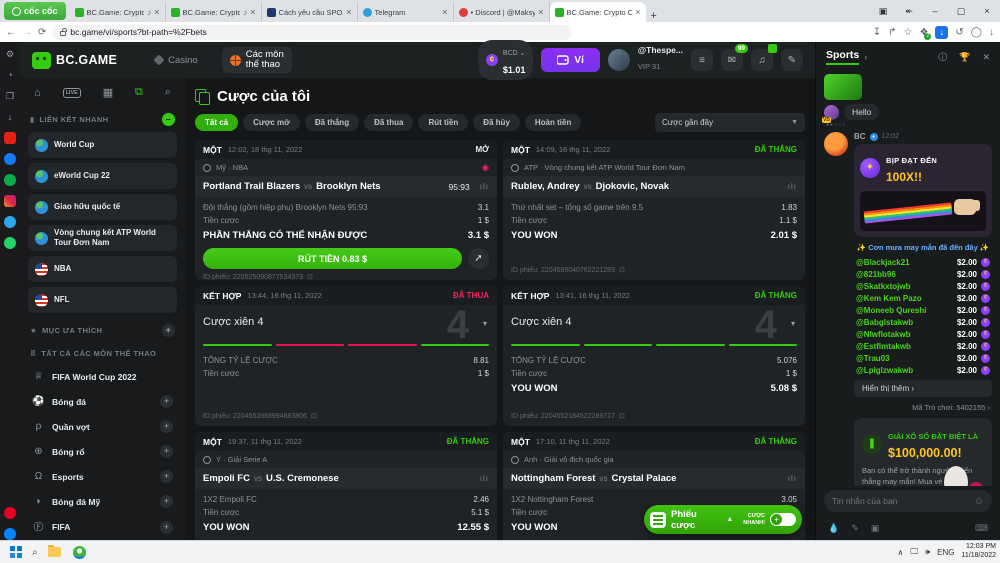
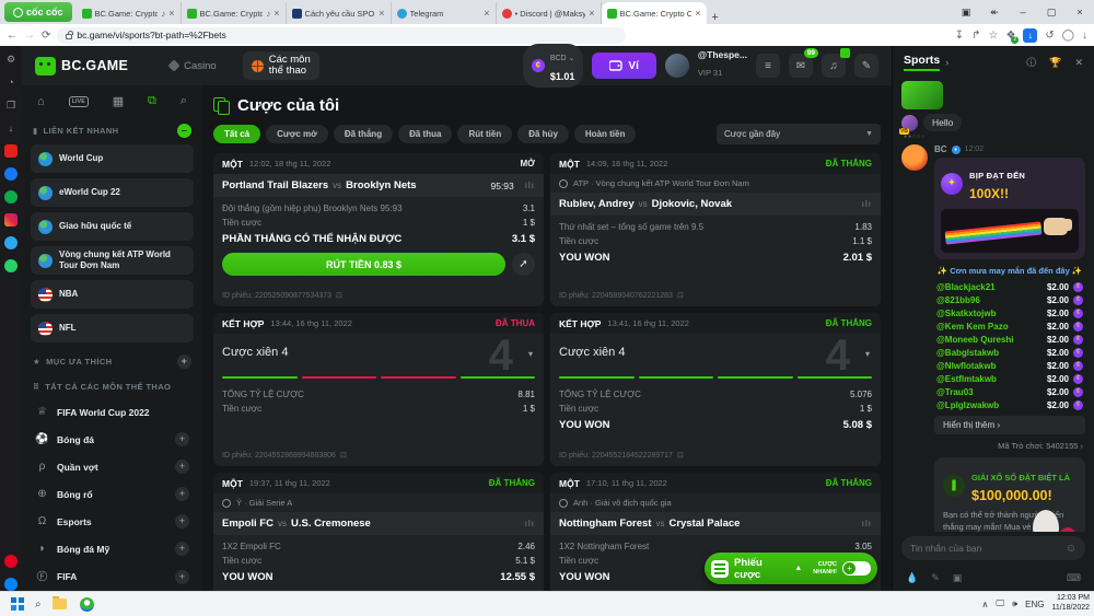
  cốc cốc
  BC.Game: Crypto
  ♪
  ×
  BC.Game: Crypto
  ♪
  ×
  ×
  Telegram
  ×
  • Discord | @Maksy
  ×
  ×
  +
  ▣
  ↞
  –
  ▢
  ×
  ←
  →
  ⟳
  bc.game/vi/sports?bt-path=%2Fbets
  ↧
  ↱
  ☆
  ❖
  ↓
  ↺
  ◯
  ↓
  ⚙
  ◔
  ❒
  ↓
  BC.GAME
  Casino
  Các môn
  thể thao
  ¢
  $1.01
  Ví
  @Thespe...
  VIP 31
  ≡
  ✉
  ♫
  ✎
  ⌂
  ▦
  ⧉
  ⌕
  ▮
  LIÊN KẾT NHANH
  –
  World Cup
  eWorld Cup 22
  Giao hữu quốc tế
  Vòng chung kết ATP World Tour Đơn Nam
  NBA
  NFL
  ★
  MỤC ƯA THÍCH
  +
  ⠿
  TẤT CẢ CÁC MÔN THỂ THAO
  ♕
  FIFA World Cup 2022
  ⚽
  Bóng đá
  +
  ρ
  Quần vợt
  +
  ⊕
  Bóng rổ
  +
  Ω
  Esports
  +
  ◗
  Bóng đá Mỹ
  +
  Ⓕ
  FIFA
  +
  Cược của tôi
  Tất cả
  Cược mở
  Đã thắng
  Đã thua
  Rút tiền
  Đã hủy
  Hoàn tiền
  Cược gần đây
  MỘT
  12:02, 18 thg 11, 2022
  MỞ
- Mỹ · NBA
- ◉
  Portland Trail Blazers
  vs
  Brooklyn Nets
  95:93
  ılı
  Đội thắng (gồm hiệp phụ) Brooklyn Nets 95:93
  3.1
  Tiền cược
  1 $
  PHẦN THẮNG CÓ THỂ NHẬN ĐƯỢC
  3.1 $
  RÚT TIỀN 0.83 $
  ➚
  MỘT
  14:09, 16 thg 11, 2022
  ĐÃ THẮNG
  ATP · Vòng chung kết ATP World Tour Đơn Nam
  Rublev, Andrey
  vs
  Djokovic, Novak
  ılı
  Thứ nhất set – tổng số game trên 9.5
  1.83
  Tiền cược
  1.1 $
  YOU WON
  2.01 $
  KẾT HỢP
  13:44, 16 thg 11, 2022
  ĐÃ THUA
  Cược xiên 4
  4
  ▾
  TỔNG TỶ LỆ CƯỢC
  8.81
  Tiền cược
  1 $
  KẾT HỢP
  13:41, 16 thg 11, 2022
  ĐÃ THẮNG
  Cược xiên 4
  4
  ▾
  TỔNG TỶ LỆ CƯỢC
  5.076
  Tiền cược
  1 $
  YOU WON
  5.08 $
  MỘT
  19:37, 11 thg 11, 2022
  ĐÃ THẮNG
  Ý · Giải Serie A
  Empoli FC
  vs
  U.S. Cremonese
  ılı
  1X2 Empoli FC
  2.46
  Tiền cược
  5.1 $
  YOU WON
  12.55 $
  MỘT
  17:10, 11 thg 11, 2022
  ĐÃ THẮNG
  Anh · Giải vô địch quốc gia
  Nottingham Forest
  vs
  Crystal Palace
  ılı
  1X2 Nottingham Forest
  3.05
  Tiền cược
  YOU WON
  Sports
  ›
  ⓘ
  🏆
  ✕
  Hello
  BC
  ✦
  BỊP ĐẠT ĐẾN
  100X!!
  ✨ Cơn mưa may mắn đã đến đây ✨
  @Blackjack21
  $2.00
  @821bb96
  $2.00
  @Skatkxtojwb
  $2.00
  @Kem Kem Pazo
  $2.00
  @Moneeb Qureshi
  $2.00
  @Babglstakwb
  $2.00
  @Nlwflotakwb
  $2.00
  @Estflmtakwb
  $2.00
  @Trau03
  $2.00
  @Lplglzwakwb
  $2.00
  Hiển thị thêm ›
  Mã Trò chơi: 5402155 ›
  ❚
  GIẢI XỔ SỐ ĐẶT BIỆT LÀ
  $100,000.00!
  Tin nhắn của bạn
  ☺
  💧
  ✎
  ▣
  ⌨
  Phiếu cược
  ⌕
  ∧
  🖵
  🕪
  ENG
